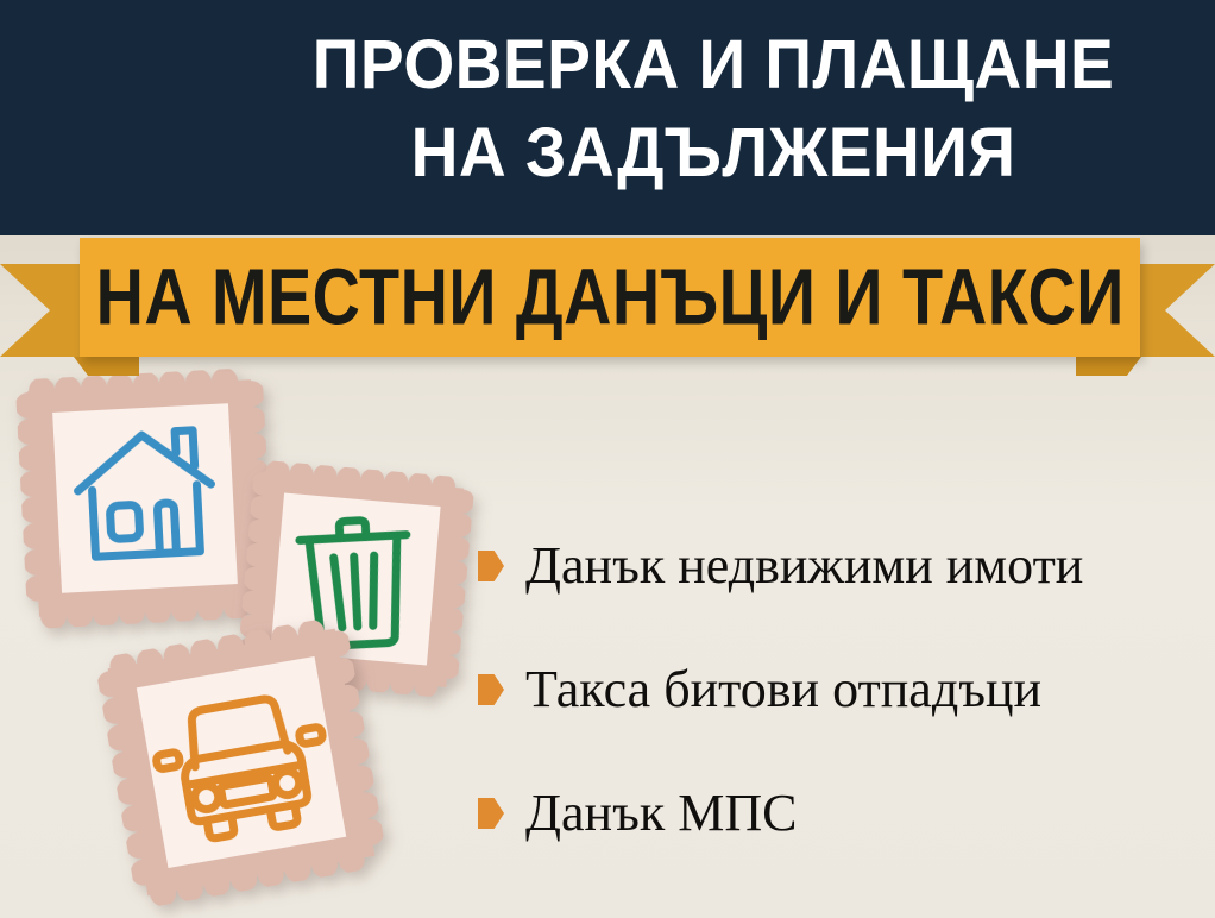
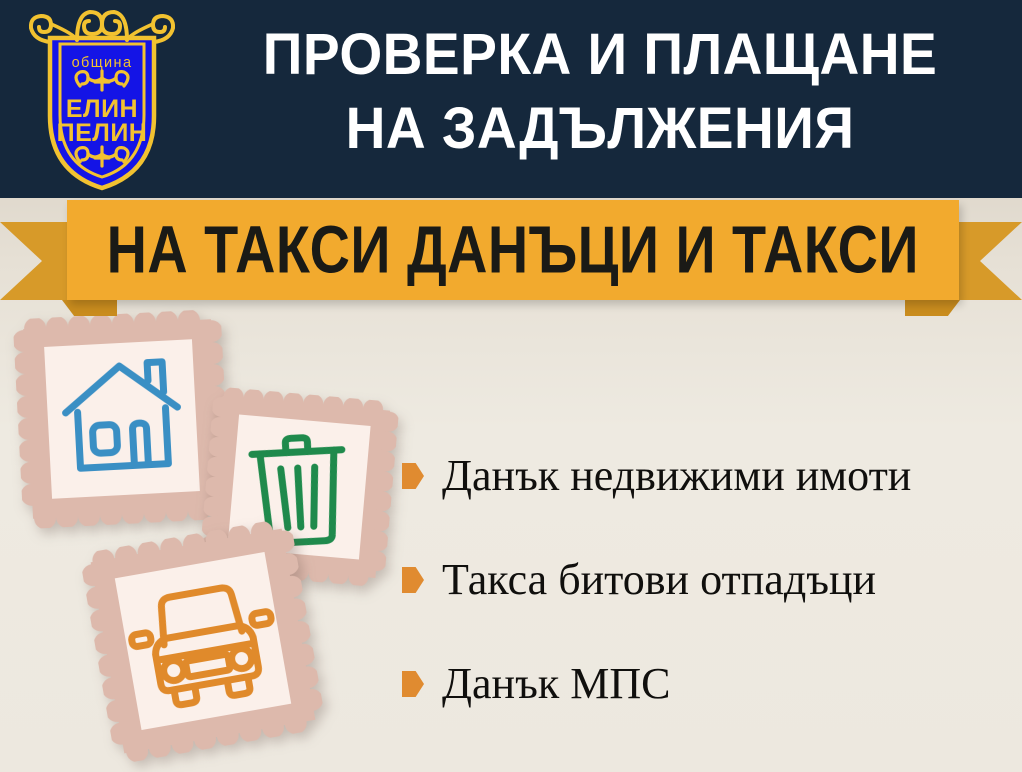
+ община
+ ЕЛИН
+ ПЕЛИН
  ПРОВЕРКА И ПЛАЩАНЕ
  НА ЗАДЪЛЖЕНИЯ
- НА МЕСТНИ ДАНЪЦИ И ТАКСИ
+ НА ТАКСИ ДАНЪЦИ И ТАКСИ
  Данък недвижими имоти
  Такса битови отпадъци
  Данък МПС
